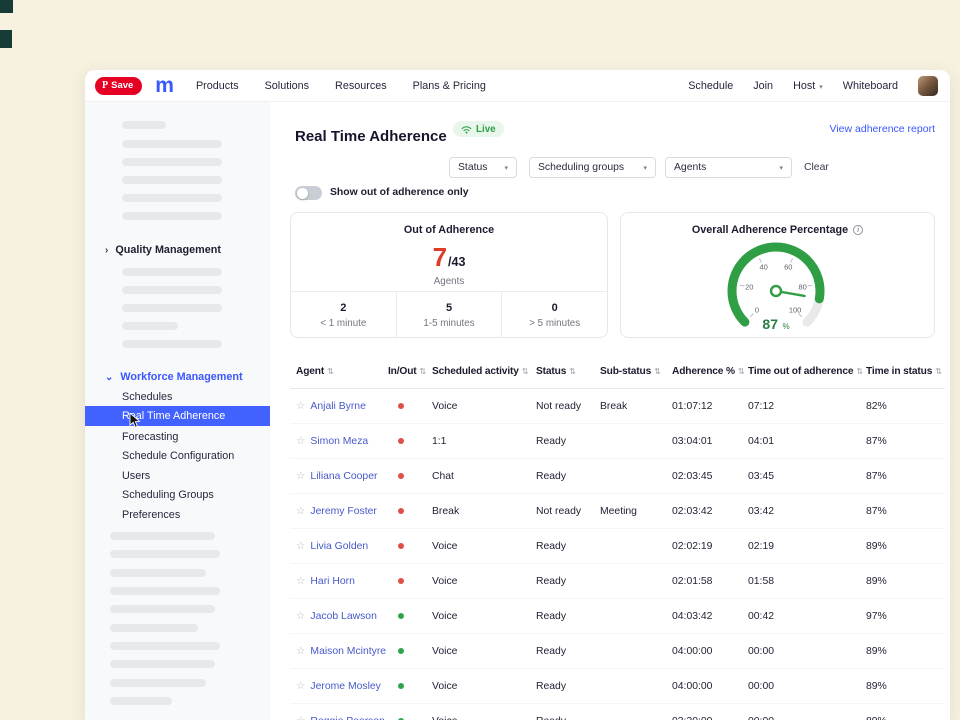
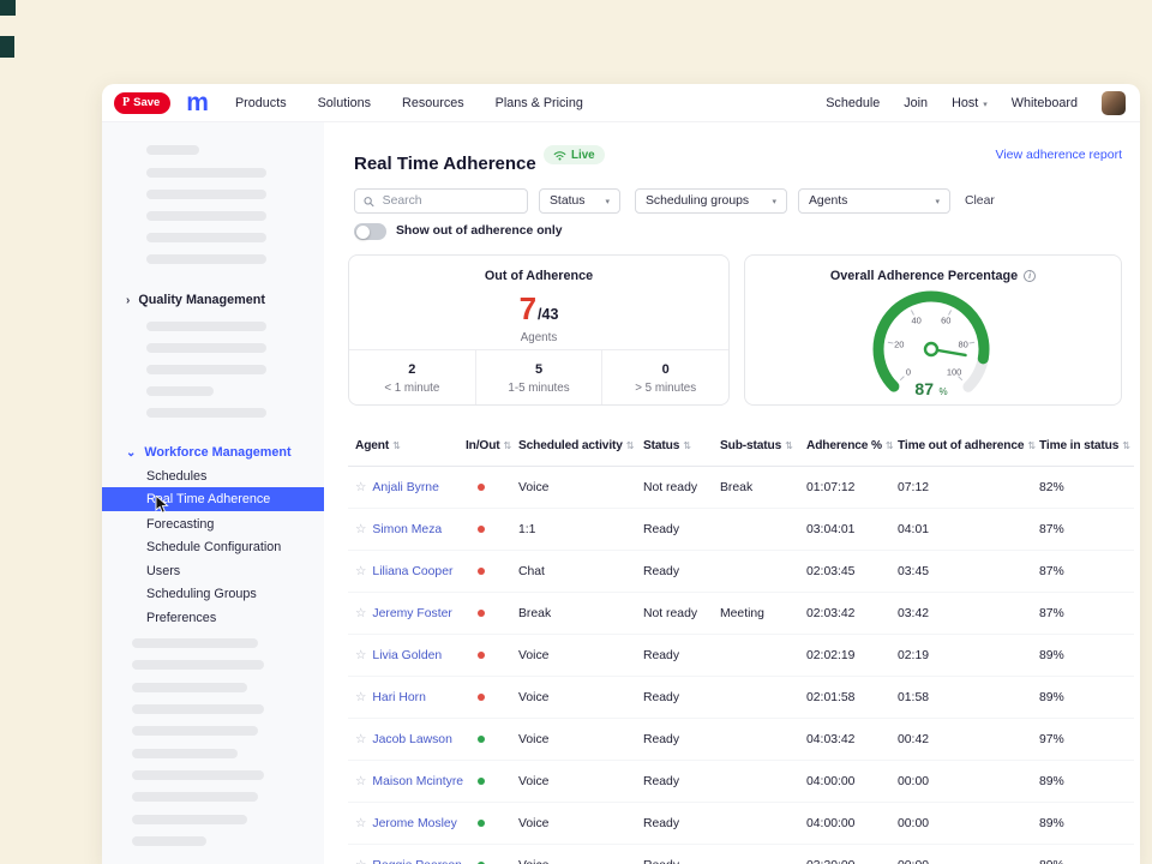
  P
  Save
  m
  Products
  Solutions
  Resources
  Plans & Pricing
  Schedule
  Join
  Host
  Whiteboard
  ›
  Quality Management
  ⌄
  Workforce Management
  Schedules
  Ral Time Adherence
  Forecasting
  Schedule Configuration
  Users
  Scheduling Groups
  Preferences
  Real Time Adherence
  Live
  View adherence report
+ Search
  Status
  Scheduling groups
  Agents
  Clear
  Show out of adherence only
  Out of Adherence
  7
  /43
  Agents
  2
  < 1 minute
  5
  1-5 minutes
  0
  > 5 minutes
  Overall Adherence Percentage
  0
  20
  40
  60
  80
  100
  87 %
  Agent
  ⇅
  In/Out
  ⇅
  Scheduled activity
  ⇅
  Status
  ⇅
  Sub-status
  ⇅
  Adherence %
  ⇅
  Time out of adherence
  ⇅
  Time in status
  ⇅
  ☆
  Anjali Byrne
  Voice
  Not ready
  Break
  01:07:12
  07:12
  82%
  ☆
  Simon Meza
  1:1
  Ready
  03:04:01
  04:01
  87%
  ☆
  Liliana Cooper
  Chat
  Ready
  02:03:45
  03:45
  87%
  ☆
  Jeremy Foster
  Break
  Not ready
  Meeting
  02:03:42
  03:42
  87%
  ☆
  Livia Golden
  Voice
  Ready
  02:02:19
  02:19
  89%
  ☆
  Hari Horn
  Voice
  Ready
  02:01:58
  01:58
  89%
  ☆
  Jacob Lawson
  Voice
  Ready
  04:03:42
  00:42
  97%
  ☆
  Maison Mcintyre
  Voice
  Ready
  04:00:00
  00:00
  89%
  ☆
  Jerome Mosley
  Voice
  Ready
  04:00:00
  00:00
  89%
